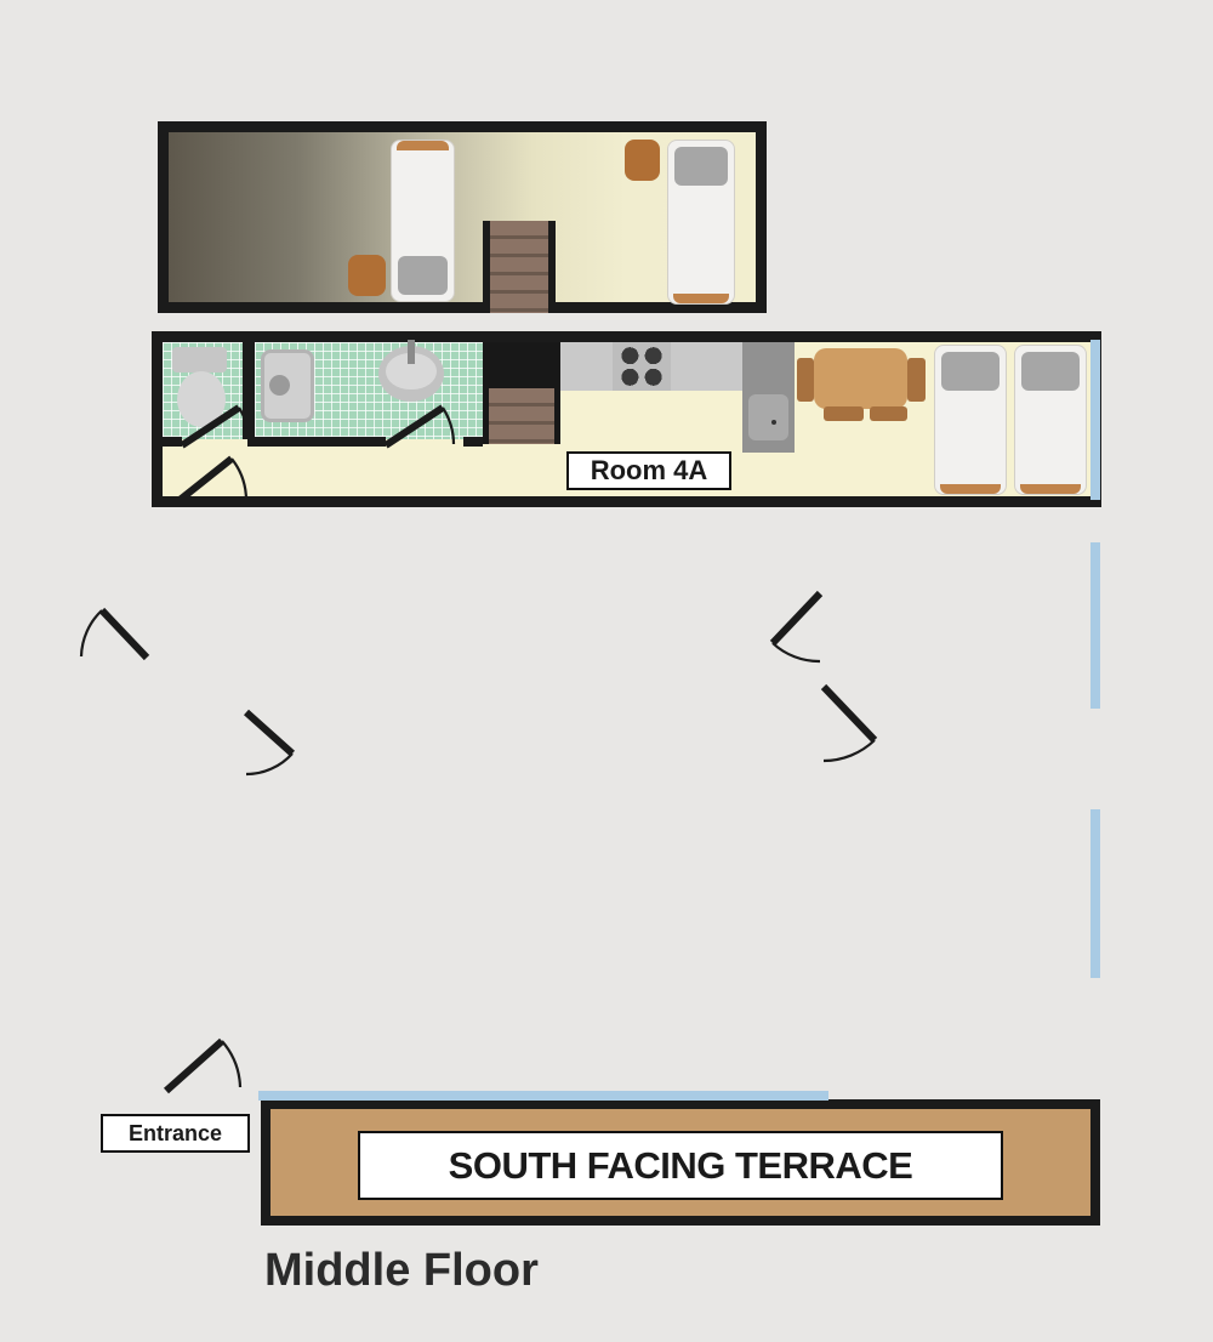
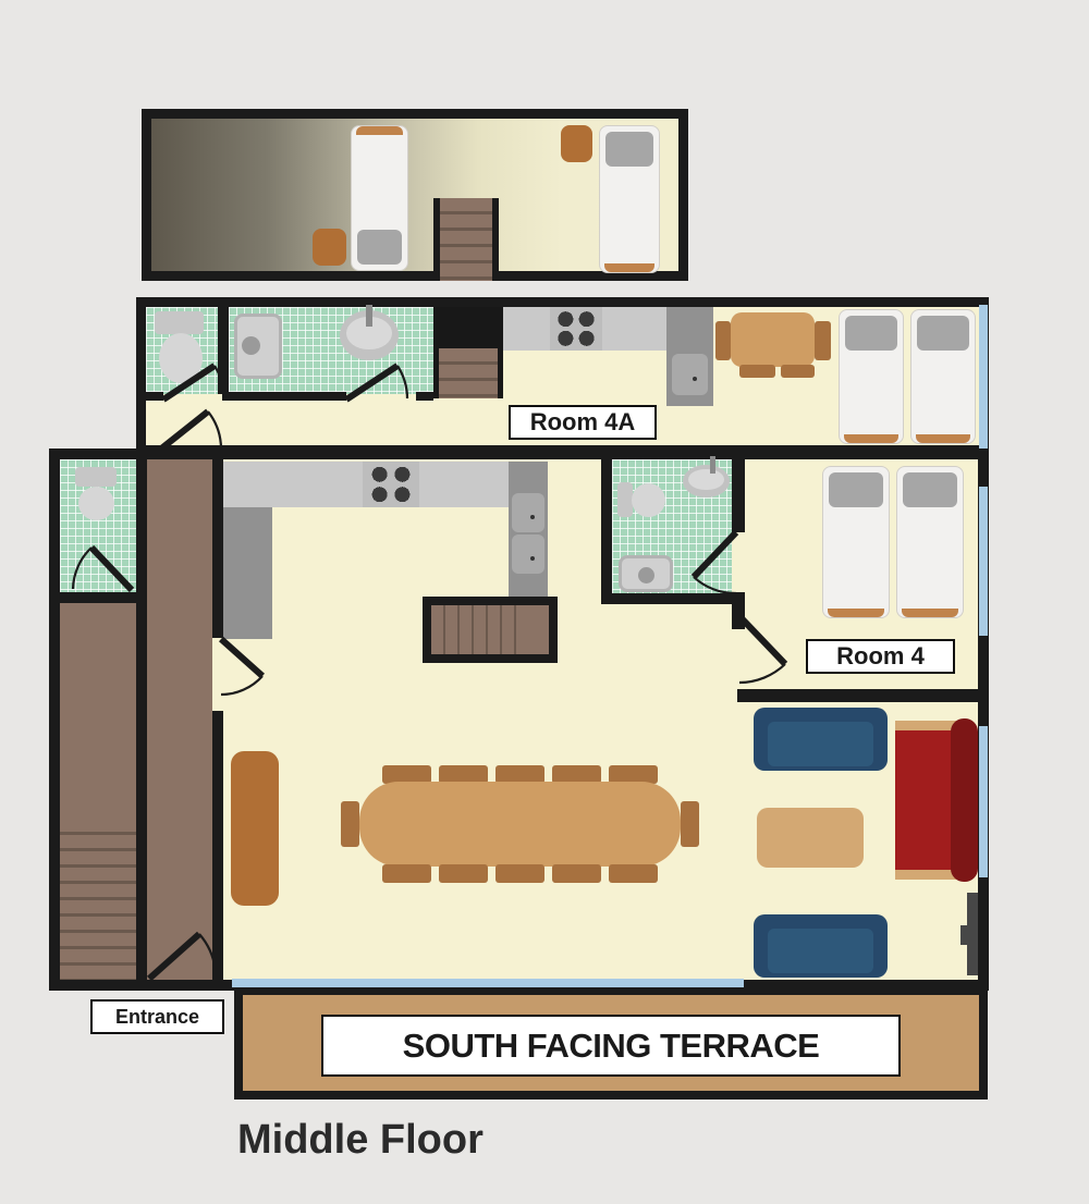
  Room 4A
+ Room 4
  SOUTH FACING TERRACE
  Entrance
  Middle Floor
